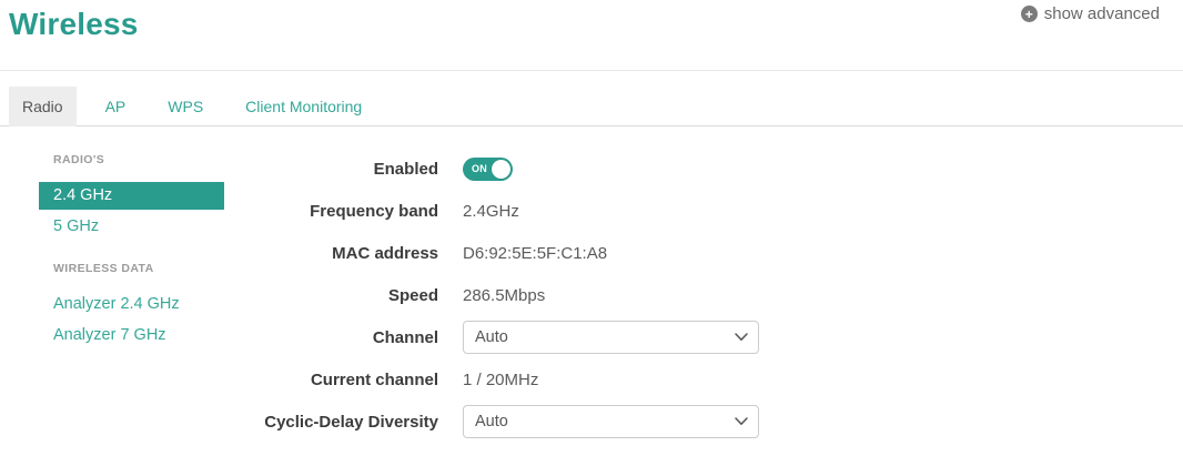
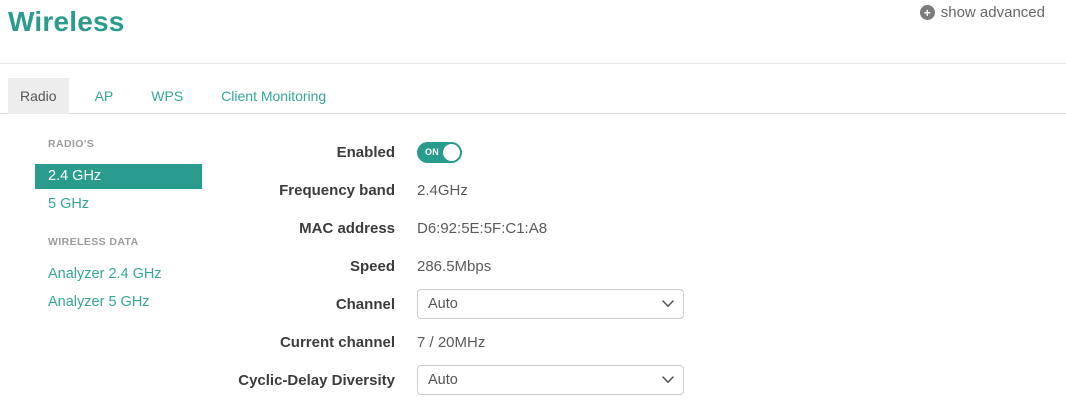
  Wireless
  +
  show advanced
  Radio
  AP
  WPS
  Client Monitoring
  RADIO'S
  2.4 GHz
  5 GHz
  WIRELESS DATA
  Analyzer 2.4 GHz
- Analyzer 7 GHz
+ Analyzer 5 GHz
  Enabled
  ON
  Frequency band
  2.4GHz
  MAC address
  D6:92:5E:5F:C1:A8
  Speed
  286.5Mbps
  Channel
  Auto
  Current channel
- 1 / 20MHz
+ 7 / 20MHz
  Cyclic-Delay Diversity
  Auto
